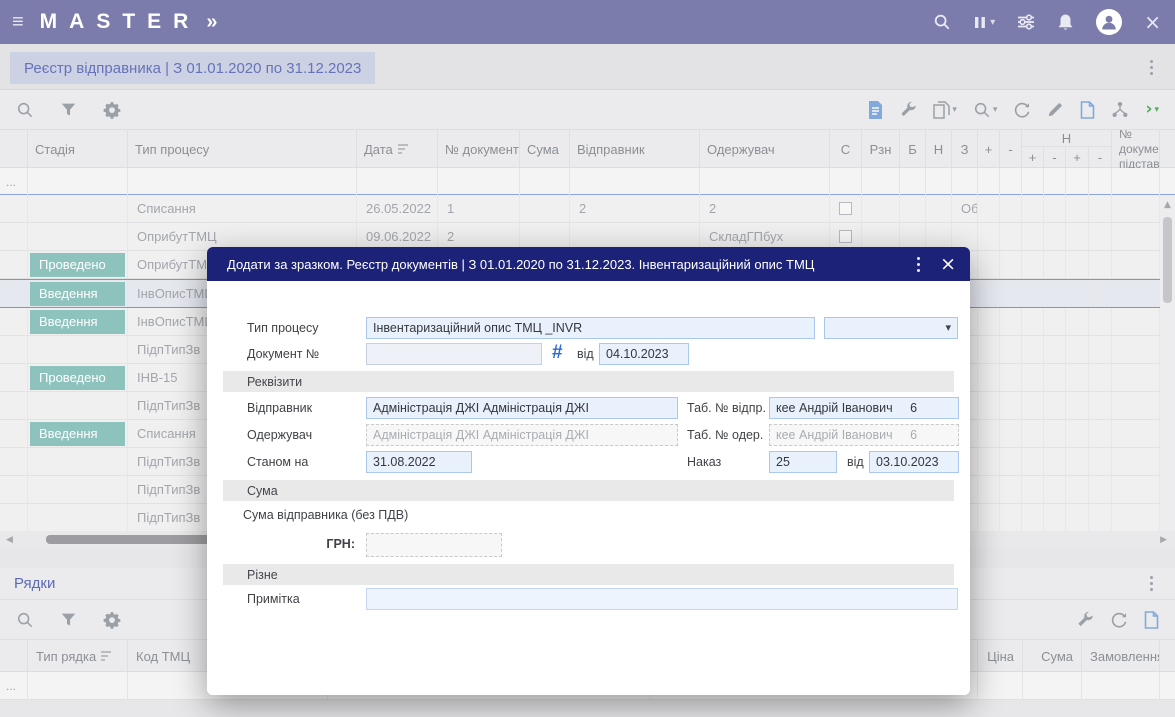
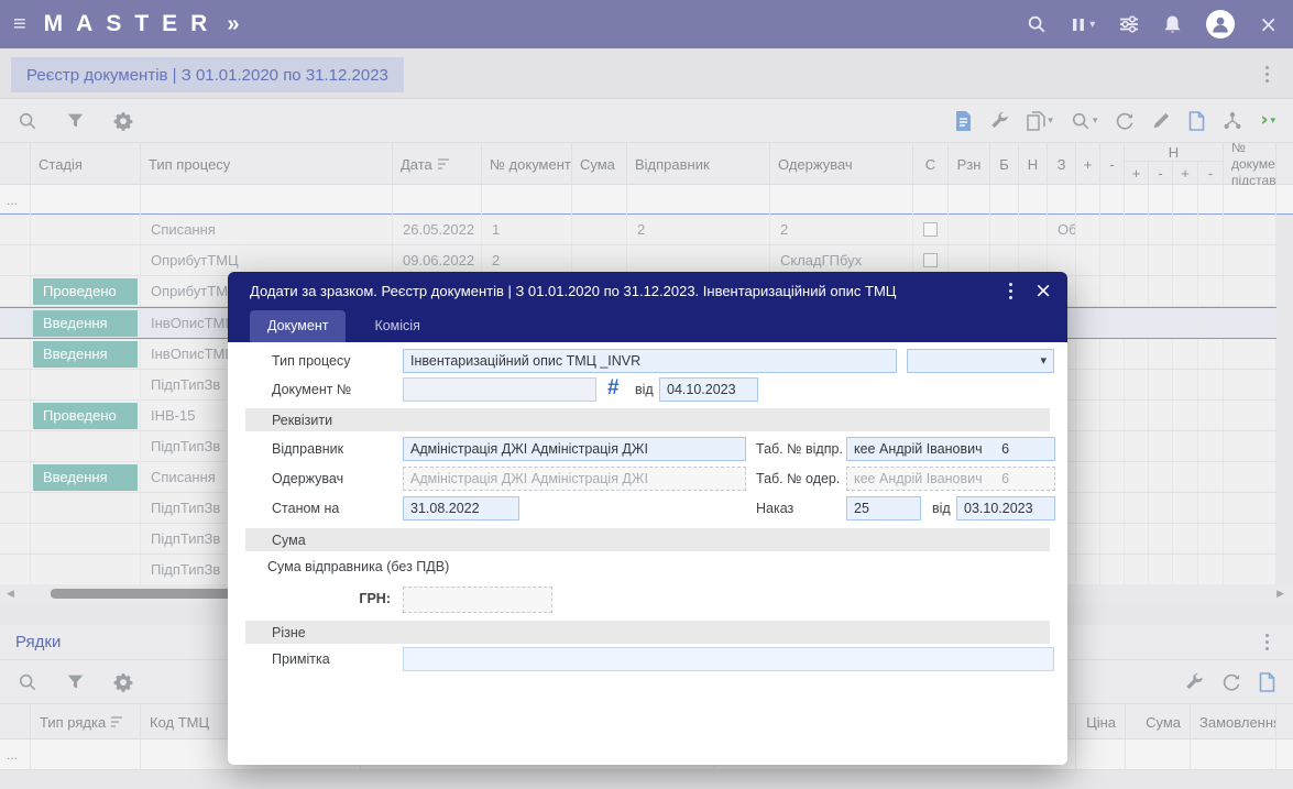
  ≡
  MASTER
  »
  ▾
  ×
- Реєстр відправника | З 01.01.2020 по 31.12.2023
+ Реєстр документів | З 01.01.2020 по 31.12.2023
  ▾
  ▾
  ›
  ▾
  Стадія
  Тип процесу
  Дата
  № документ
  Сума
  Відправник
  Одержувач
  С
  Рзн
  Б
  Н
  З
  +
  -
  Н
  +
  -
  +
  -
  № докуме підстав
  ...
  Списання
  26.05.2022
  1
  2
  2
  Об
  ОприбутТМЦ
  09.06.2022
  2
  СкладГПбух
  Проведено
  ОприбутТМ
  Введення
  ІнвОписТМ
  Введення
  ІнвОписТМ
  ПідпТипЗв
  Проведено
  ІНВ-15
  ПідпТипЗв
  Введення
  Списання
  ПідпТипЗв
  ПідпТипЗв
  ПідпТипЗв
- ▲
  ◀
  ▶
  Рядки
  Тип рядка
  Код ТМЦ
  Ціна
  Сума
  Замовленн
  ...
  Додати за зразком. Реєстр документів | З 01.01.2020 по 31.12.2023. Інвентаризаційний опис ТМЦ
  ×
+ Документ
+ Комісія
  Тип процесу
  Інвентаризаційний опис ТМЦ _INVR
  Документ №
  #
  від
  04.10.2023
  Реквізити
  Відправник
  Адміністрація ДЖІ Адміністрація ДЖІ
  Таб. № відпр.
  кее Андрій Іванович 6
  Одержувач
  Адміністрація ДЖІ Адміністрація ДЖІ
  Таб. № одер.
  кее Андрій Іванович 6
  Станом на
  31.08.2022
  Наказ
  25
  від
  03.10.2023
  Сума
  Сума відправника (без ПДВ)
  ГРН:
  Різне
  Примітка
